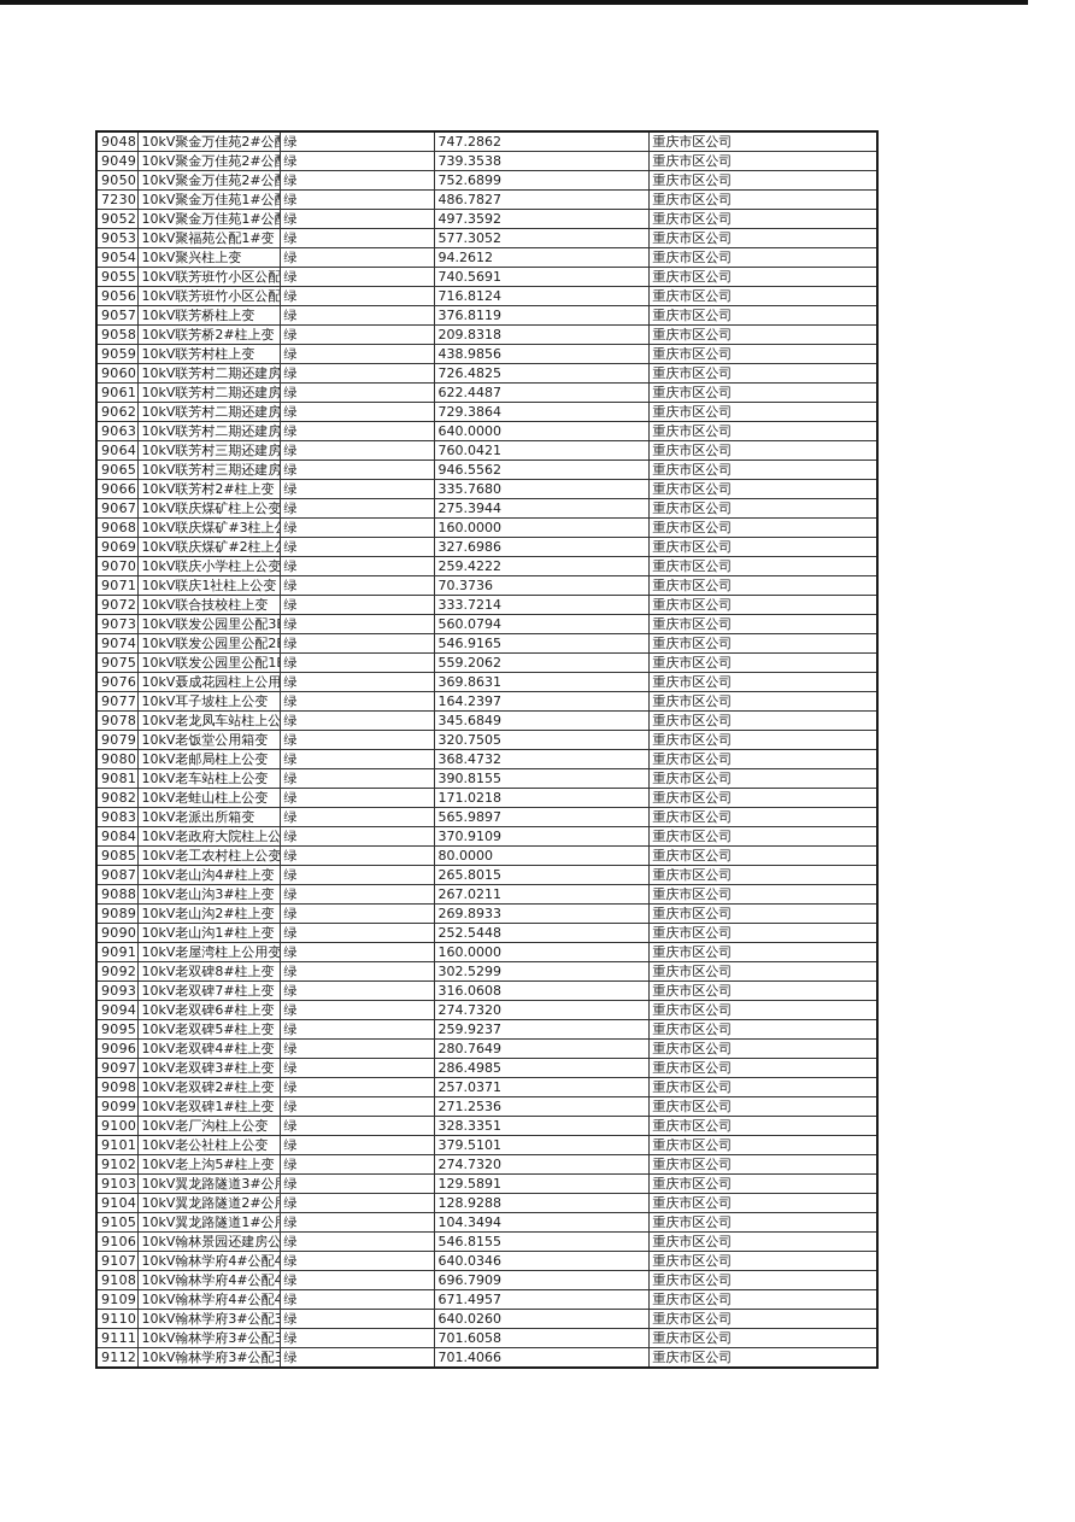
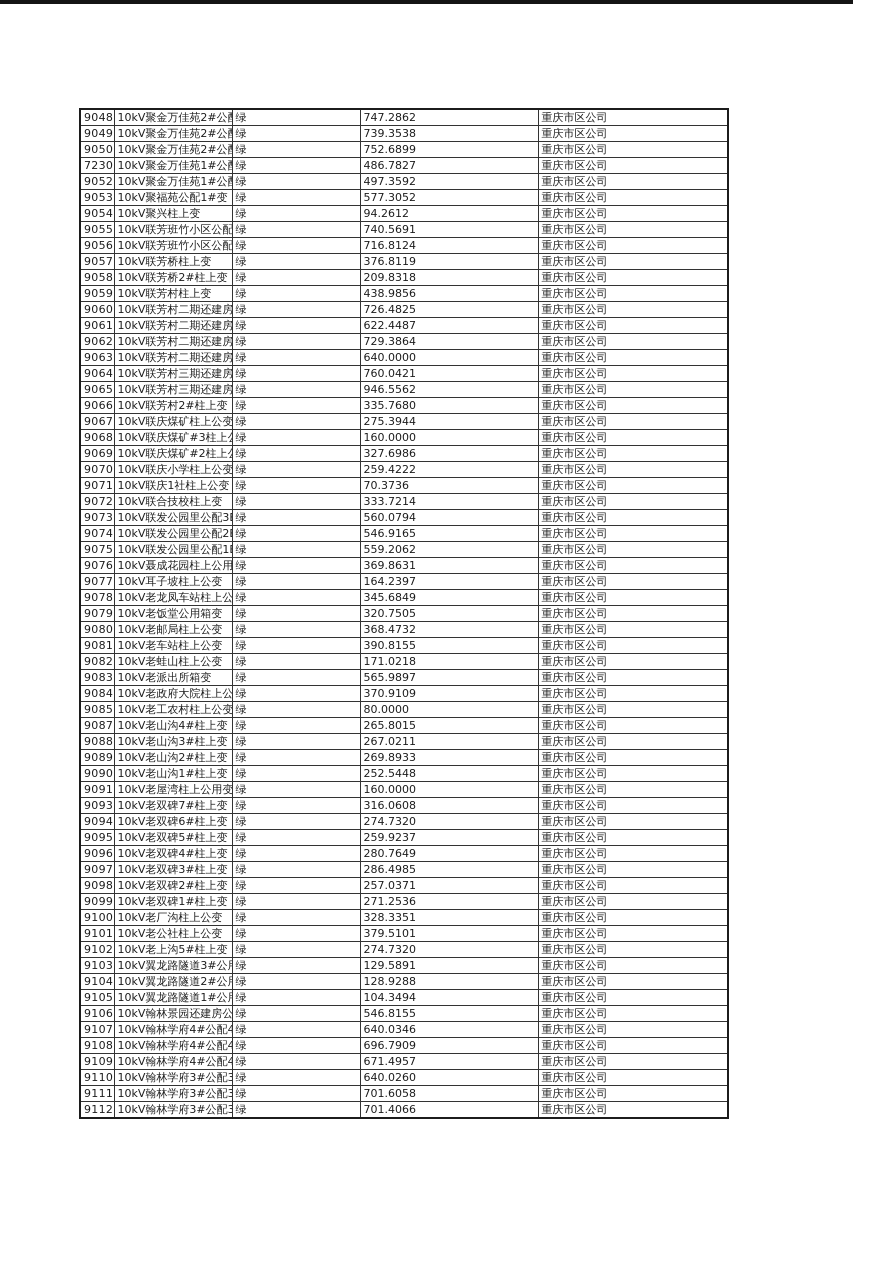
  9048	10kV聚金万佳苑2#公	绿	747.2862	重庆市区公司
  9049	10kV聚金万佳苑2#公	绿	739.3538	重庆市区公司
  9050	10kV聚金万佳苑2#公	绿	752.6899	重庆市区公司
  7230	10kV聚金万佳苑1#公	绿	486.7827	重庆市区公司
  9052	10kV聚金万佳苑1#公	绿	497.3592	重庆市区公司
  9053	10kV聚福苑公配1#变	绿	577.3052	重庆市区公司
  9054	10kV聚兴柱上变	绿	94.2612	重庆市区公司
  9055	10kV联芳班竹小区公配	绿	740.5691	重庆市区公司
  9056	10kV联芳班竹小区公配	绿	716.8124	重庆市区公司
  9057	10kV联芳桥柱上变	绿	376.8119	重庆市区公司
  9058	10kV联芳桥2#柱上变	绿	209.8318	重庆市区公司
  9059	10kV联芳村柱上变	绿	438.9856	重庆市区公司
  9060	10kV联芳村二期还建房	绿	726.4825	重庆市区公司
  9061	10kV联芳村二期还建房	绿	622.4487	重庆市区公司
  9062	10kV联芳村二期还建房	绿	729.3864	重庆市区公司
  9063	10kV联芳村二期还建房	绿	640.0000	重庆市区公司
  9064	10kV联芳村三期还建房	绿	760.0421	重庆市区公司
  9065	10kV联芳村三期还建房	绿	946.5562	重庆市区公司
  9066	10kV联芳村2#柱上变	绿	335.7680	重庆市区公司
  9067	10kV联庆煤矿柱上公变	绿	275.3944	重庆市区公司
  9068	10kV联庆煤矿#3柱上	绿	160.0000	重庆市区公司
  9069	10kV联庆煤矿#2柱上	绿	327.6986	重庆市区公司
  9070	10kV联庆小学柱上公变	绿	259.4222	重庆市区公司
  9071	10kV联庆1社柱上公变	绿	70.3736	重庆市区公司
  9072	10kV联合技校柱上变	绿	333.7214	重庆市区公司
  9073	10kV联发公园里公配3	绿	560.0794	重庆市区公司
  9074	10kV联发公园里公配2	绿	546.9165	重庆市区公司
  9075	10kV联发公园里公配1	绿	559.2062	重庆市区公司
  9076	10kV聂成花园柱上公用	绿	369.8631	重庆市区公司
  9077	10kV耳子坡柱上公变	绿	164.2397	重庆市区公司
  9078	10kV老龙凤车站柱上公	绿	345.6849	重庆市区公司
  9079	10kV老饭堂公用箱变	绿	320.7505	重庆市区公司
  9080	10kV老邮局柱上公变	绿	368.4732	重庆市区公司
  9081	10kV老车站柱上公变	绿	390.8155	重庆市区公司
  9082	10kV老蛙山柱上公变	绿	171.0218	重庆市区公司
  9083	10kV老派出所箱变	绿	565.9897	重庆市区公司
  9084	10kV老政府大院柱上公	绿	370.9109	重庆市区公司
  9085	10kV老工农村柱上公变	绿	80.0000	重庆市区公司
  9087	10kV老山沟4#柱上变	绿	265.8015	重庆市区公司
  9088	10kV老山沟3#柱上变	绿	267.0211	重庆市区公司
  9089	10kV老山沟2#柱上变	绿	269.8933	重庆市区公司
  9090	10kV老山沟1#柱上变	绿	252.5448	重庆市区公司
  9091	10kV老屋湾柱上公用变	绿	160.0000	重庆市区公司
- 9092	10kV老双碑8#柱上变	绿	302.5299	重庆市区公司
  9093	10kV老双碑7#柱上变	绿	316.0608	重庆市区公司
  9094	10kV老双碑6#柱上变	绿	274.7320	重庆市区公司
  9095	10kV老双碑5#柱上变	绿	259.9237	重庆市区公司
  9096	10kV老双碑4#柱上变	绿	280.7649	重庆市区公司
  9097	10kV老双碑3#柱上变	绿	286.4985	重庆市区公司
  9098	10kV老双碑2#柱上变	绿	257.0371	重庆市区公司
  9099	10kV老双碑1#柱上变	绿	271.2536	重庆市区公司
  9100	10kV老厂沟柱上公变	绿	328.3351	重庆市区公司
  9101	10kV老公社柱上公变	绿	379.5101	重庆市区公司
  9102	10kV老上沟5#柱上变	绿	274.7320	重庆市区公司
  9103	10kV翼龙路隧道3#公	绿	129.5891	重庆市区公司
  9104	10kV翼龙路隧道2#公	绿	128.9288	重庆市区公司
  9105	10kV翼龙路隧道1#公	绿	104.3494	重庆市区公司
  9106	10kV翰林景园还建房公	绿	546.8155	重庆市区公司
  9107	10kV翰林学府4#公配4	绿	640.0346	重庆市区公司
  9108	10kV翰林学府4#公配4	绿	696.7909	重庆市区公司
  9109	10kV翰林学府4#公配4	绿	671.4957	重庆市区公司
  9110	10kV翰林学府3#公配3	绿	640.0260	重庆市区公司
  9111	10kV翰林学府3#公配3	绿	701.6058	重庆市区公司
  9112	10kV翰林学府3#公配3	绿	701.4066	重庆市区公司
